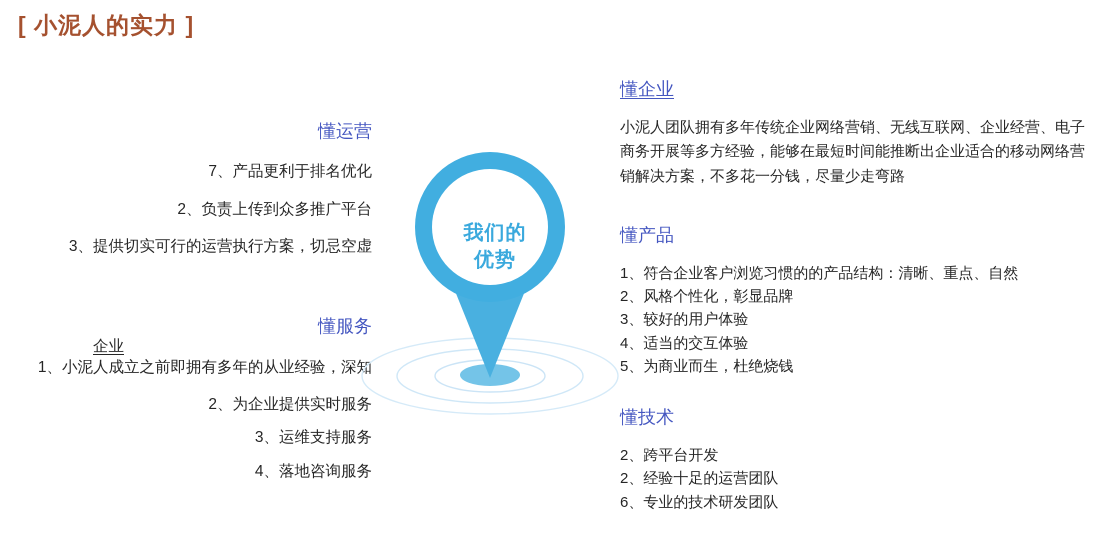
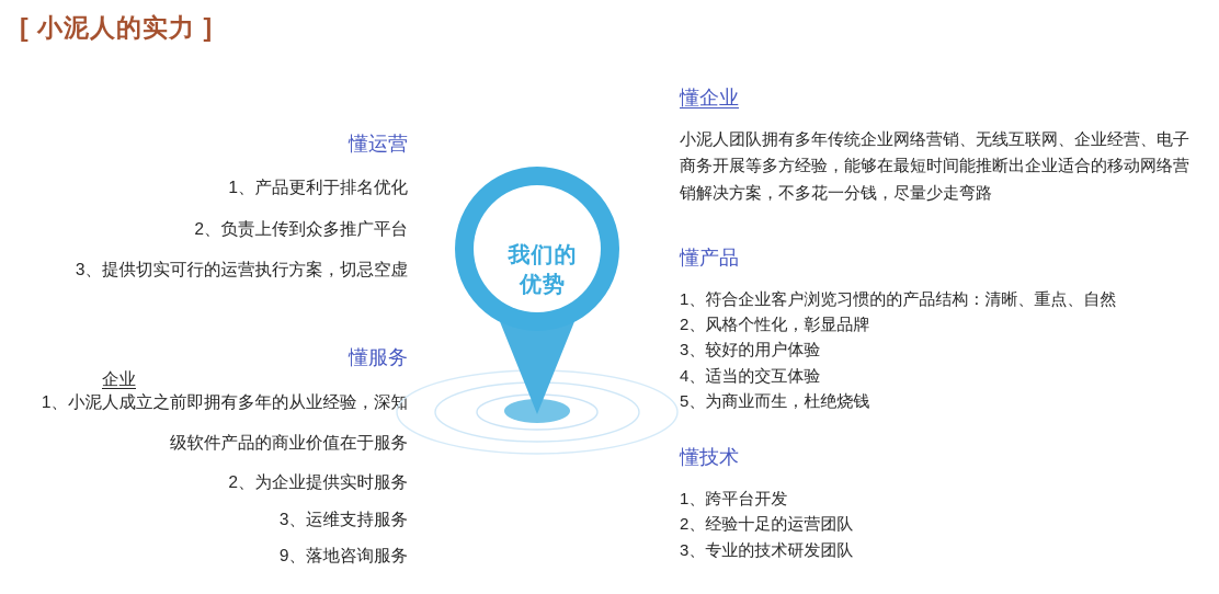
  [ 小泥人的实力 ]
  懂运营
- 7、产品更利于排名优化
+ 1、产品更利于排名优化
  2、负责上传到众多推广平台
  3、提供切实可行的运营执行方案，切忌空虚
  懂服务
  企业
  1、小泥人成立之前即拥有多年的从业经验，深
+ 级软件产品的商业价值在于服务
  2、为企业提供实时服务
  3、运维支持服务
- 4、落地咨询服务
+ 9、落地咨询服务
  我们的
  优势
  懂企业
  小泥人团队拥有多年传统企业网络营销、无线互联网、企业经营、电子商务开展等多方经验，能够在最短时间能推断出企业适合的移动网络营销解决方案，不多花一分钱，尽量少走弯路
  懂产品
  1、符合企业客户浏览习惯的的产品结构：清晰、重点、自然
  2、风格个性化，彰显品牌
  3、较好的用户体验
  4、适当的交互体验
  5、为商业而生，杜绝烧钱
  懂技术
- 2、跨平台开发
+ 1、跨平台开发
  2、经验十足的运营团队
- 6、专业的技术研发团队
+ 3、专业的技术研发团队
